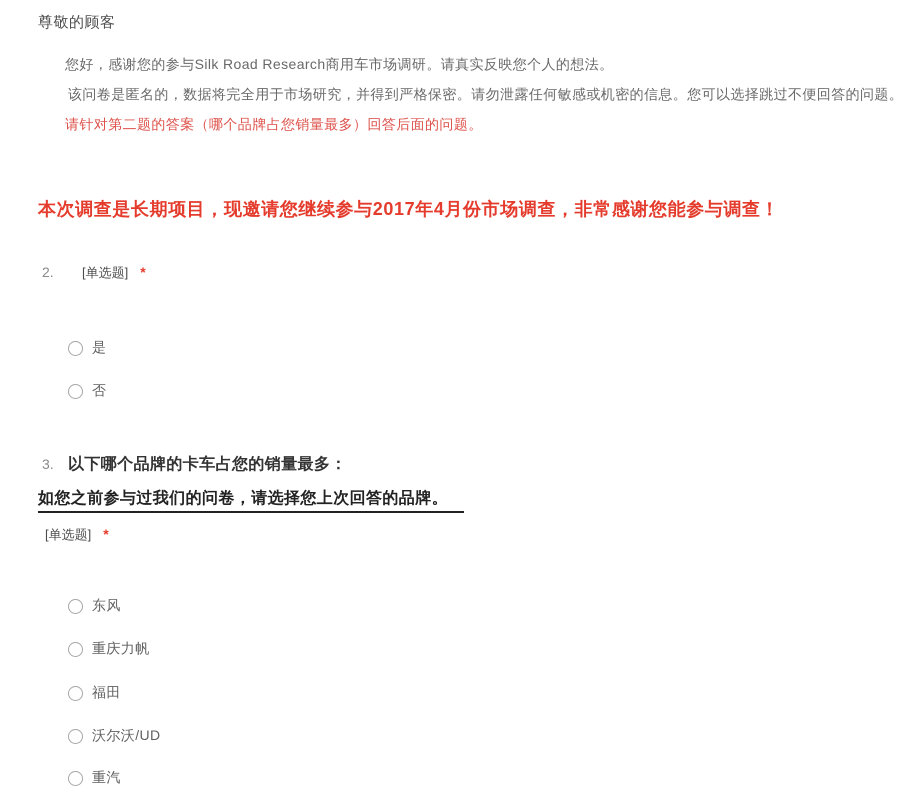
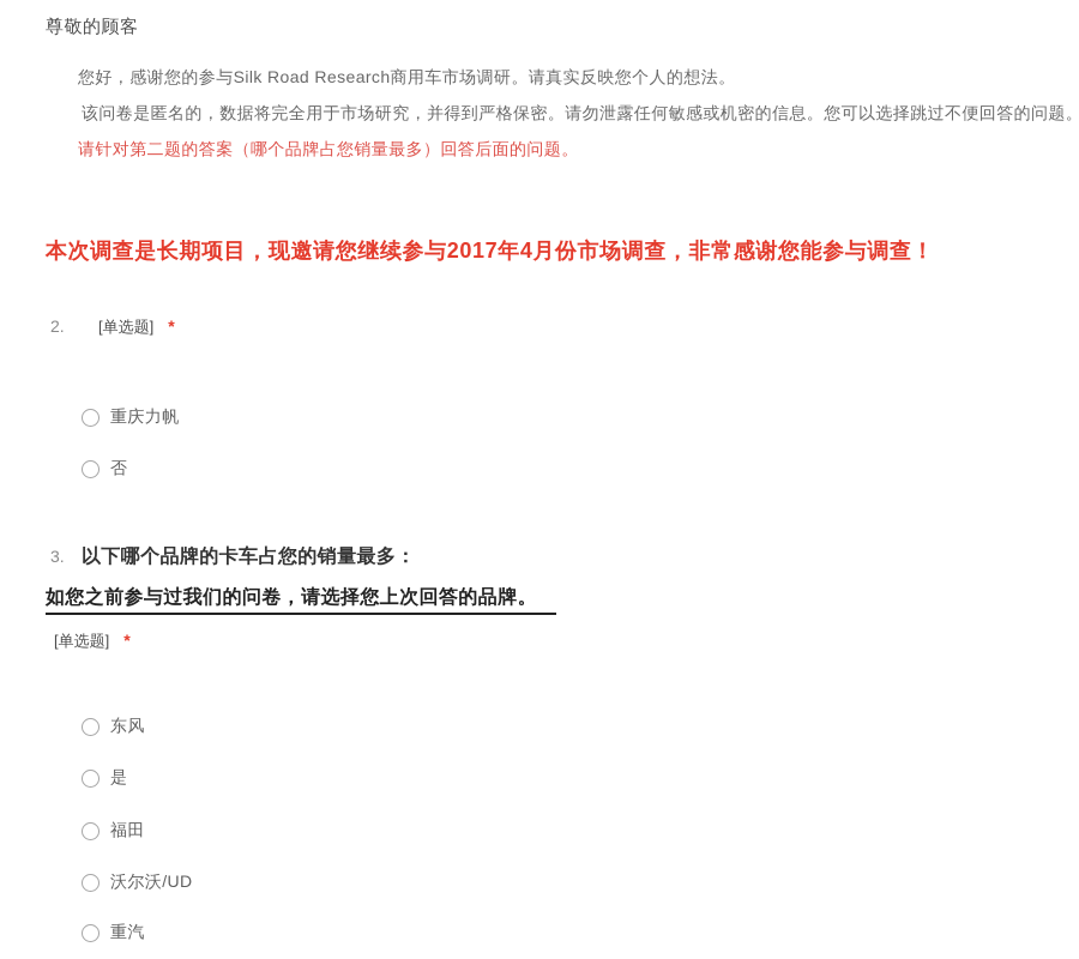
  尊敬的顾客
  您好，感谢您的参与Silk Road Research商用车市场调研。请真实反映您个人的想法。
  该问卷是匿名的，数据将完全用于市场研究，并得到严格保密。请勿泄露任何敏感或机密的信息。您可以选择跳过不便回答的问题。
  请针对第二题的答案（哪个品牌占您销量最多）回答后面的问题。
  本次调查是长期项目，现邀请您继续参与2017年4月份市场调查，非常感谢您能参与调查！
  2.
  [单选题]
  *
- 是
+ 重庆力帆
  否
  3.
  以下哪个品牌的卡车占您的销量最多：
  如您之前参与过我们的问卷，请选择您上次回答的品牌。
  [单选题]
  *
  东风
- 重庆力帆
+ 是
  福田
  沃尔沃/UD
  重汽
